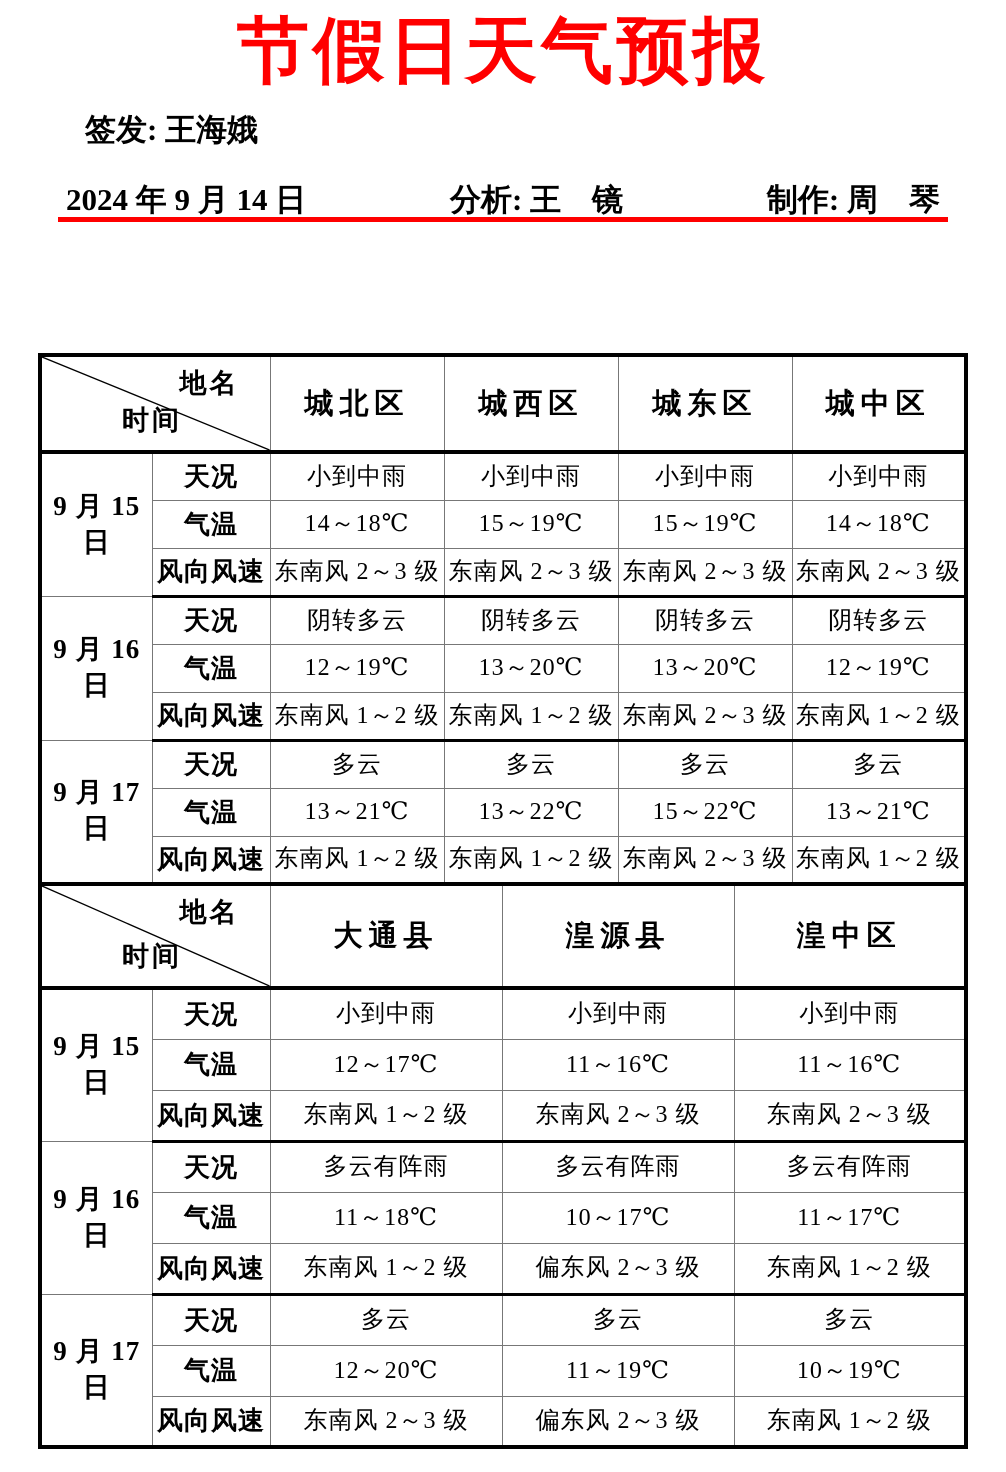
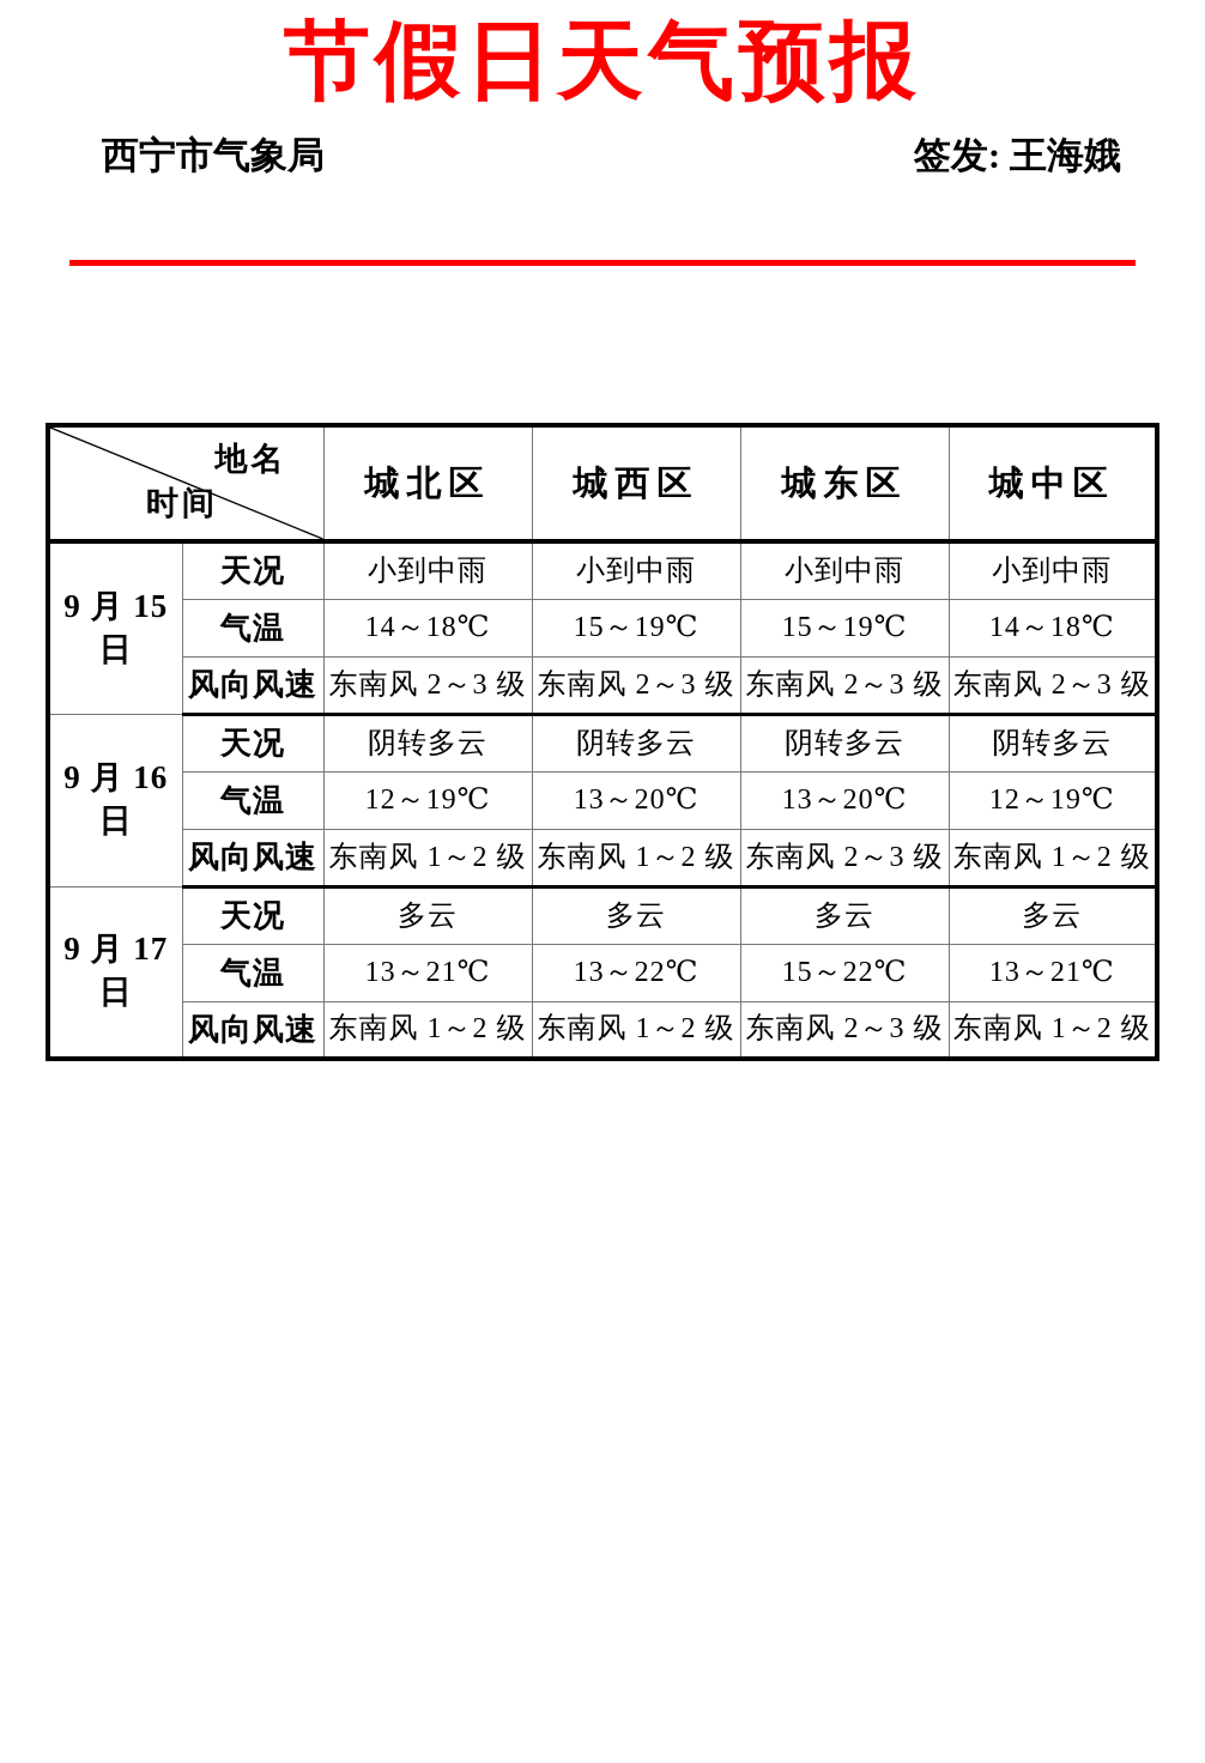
  节假日天气预报
+ 西宁市气象局
  签发: 王海娥
- 2024 年 9 月 14 日
- 分析: 王 镜
- 制作: 周 琴
  地名 时间	城北区	城西区	城东区	城中区
  9 月 15 日	天况	小到中雨	小到中雨	小到中雨	小到中雨
  气温	14～18℃	15～19℃	15～19℃	14～18℃
  风向风速	东南风 2～3 级	东南风 2～3 级	东南风 2～3 级	东南风 2～3 级
  9 月 16 日	天况	阴转多云	阴转多云	阴转多云	阴转多云
  气温	12～19℃	13～20℃	13～20℃	12～19℃
  风向风速	东南风 1～2 级	东南风 1～2 级	东南风 2～3 级	东南风 1～2 级
  9 月 17 日	天况	多云	多云	多云	多云
  气温	13～21℃	13～22℃	15～22℃	13～21℃
  风向风速	东南风 1～2 级	东南风 1～2 级	东南风 2～3 级	东南风 1～2 级
- 地名 时间	大通县	湟源县	湟中区
- 9 月 15 日	天况	小到中雨	小到中雨	小到中雨
- 气温	12～17℃	11～16℃	11～16℃
- 风向风速	东南风 1～2 级	东南风 2～3 级	东南风 2～3 级
- 9 月 16 日	天况	多云有阵雨	多云有阵雨	多云有阵雨
- 气温	11～18℃	10～17℃	11～17℃
- 风向风速	东南风 1～2 级	偏东风 2～3 级	东南风 1～2 级
- 9 月 17 日	天况	多云	多云	多云
- 气温	12～20℃	11～19℃	10～19℃
- 风向风速	东南风 2～3 级	偏东风 2～3 级	东南风 1～2 级
